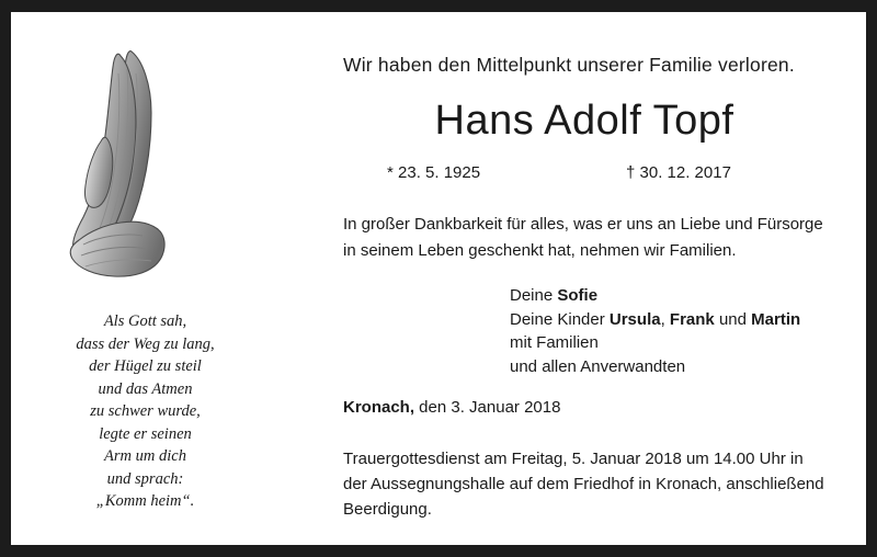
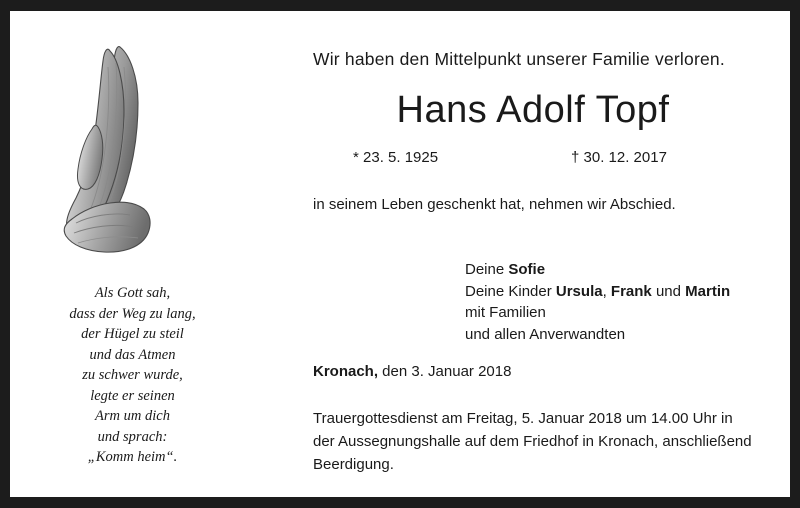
  Als Gott sah,
  dass der Weg zu lang,
  der Hügel zu steil
  und das Atmen
  zu schwer wurde,
  legte er seinen
  Arm um dich
  und sprach:
  „Komm heim“.
  Wir haben den Mittelpunkt unserer Familie verloren.
  Hans Adolf Topf
  * 23. 5. 1925
  † 30. 12. 2017
- In großer Dankbarkeit für alles, was er uns an Liebe und Fürsorge
- in seinem Leben geschenkt hat, nehmen wir Familien.
+ in seinem Leben geschenkt hat, nehmen wir Abschied.
  Deine Sofie
  Deine Kinder Ursula, Frank und Martin
  mit Familien
  und allen Anverwandten
  Kronach, den 3. Januar 2018
  Trauergottesdienst am Freitag, 5. Januar 2018 um 14.00 Uhr in
  der Aussegnungshalle auf dem Friedhof in Kronach, anschließend
  Beerdigung.
